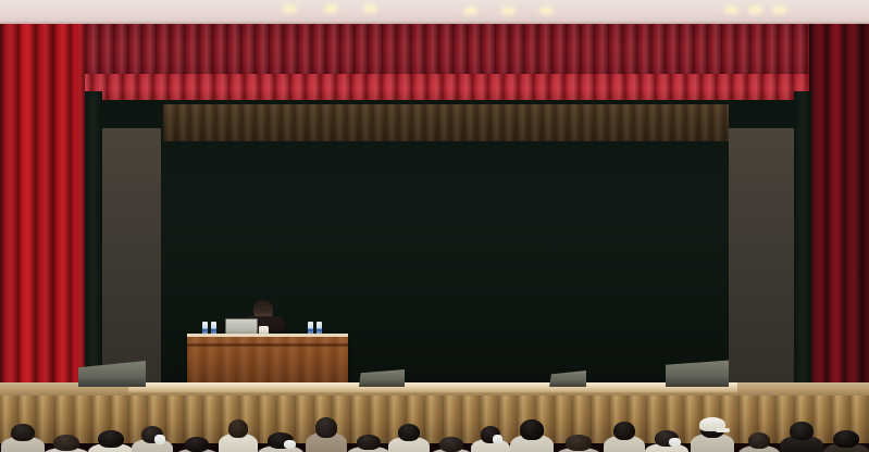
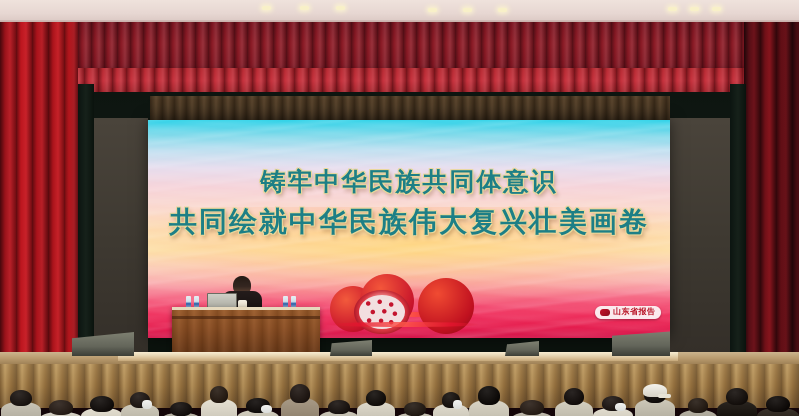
+ 铸牢中华民族共同体意识
+ 共同绘就中华民族伟大复兴壮美画卷
+ 山东省报告
